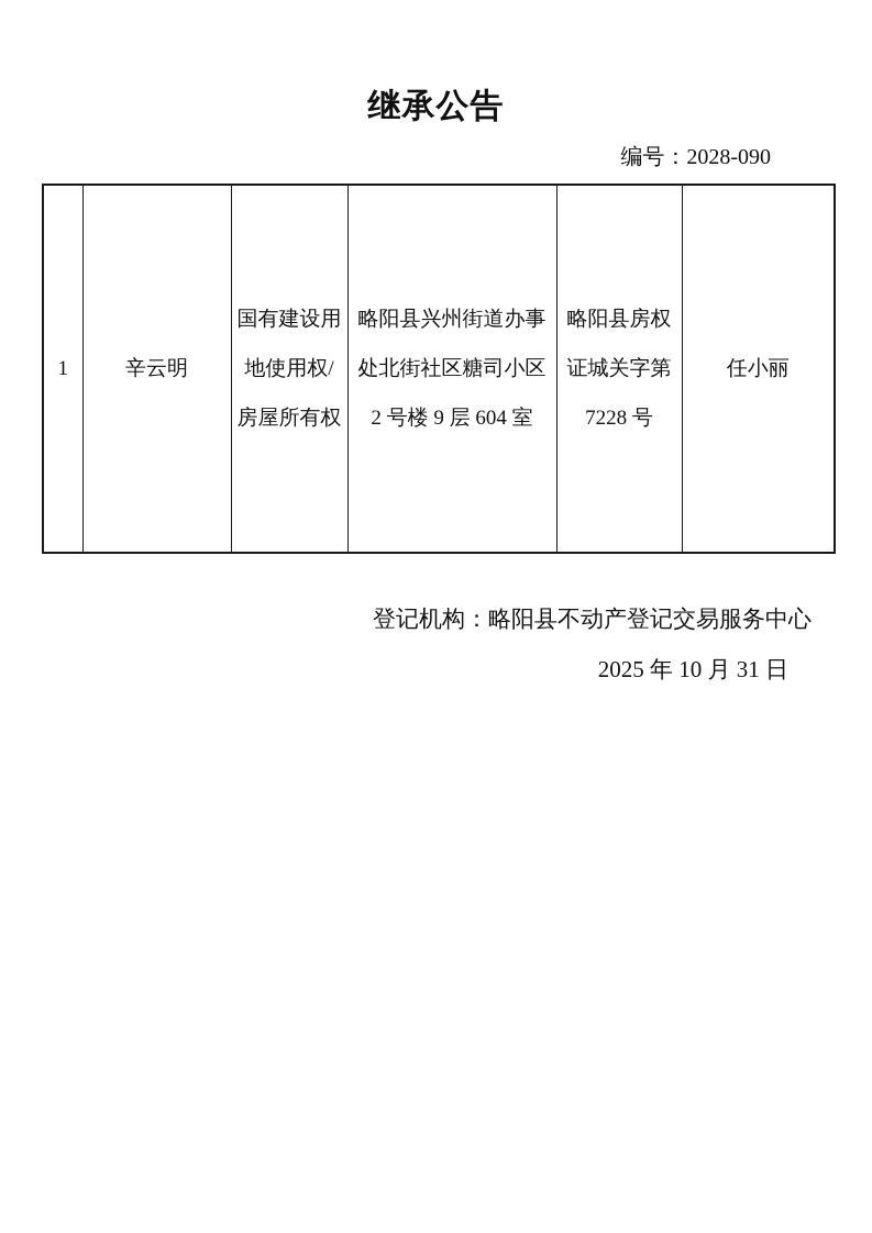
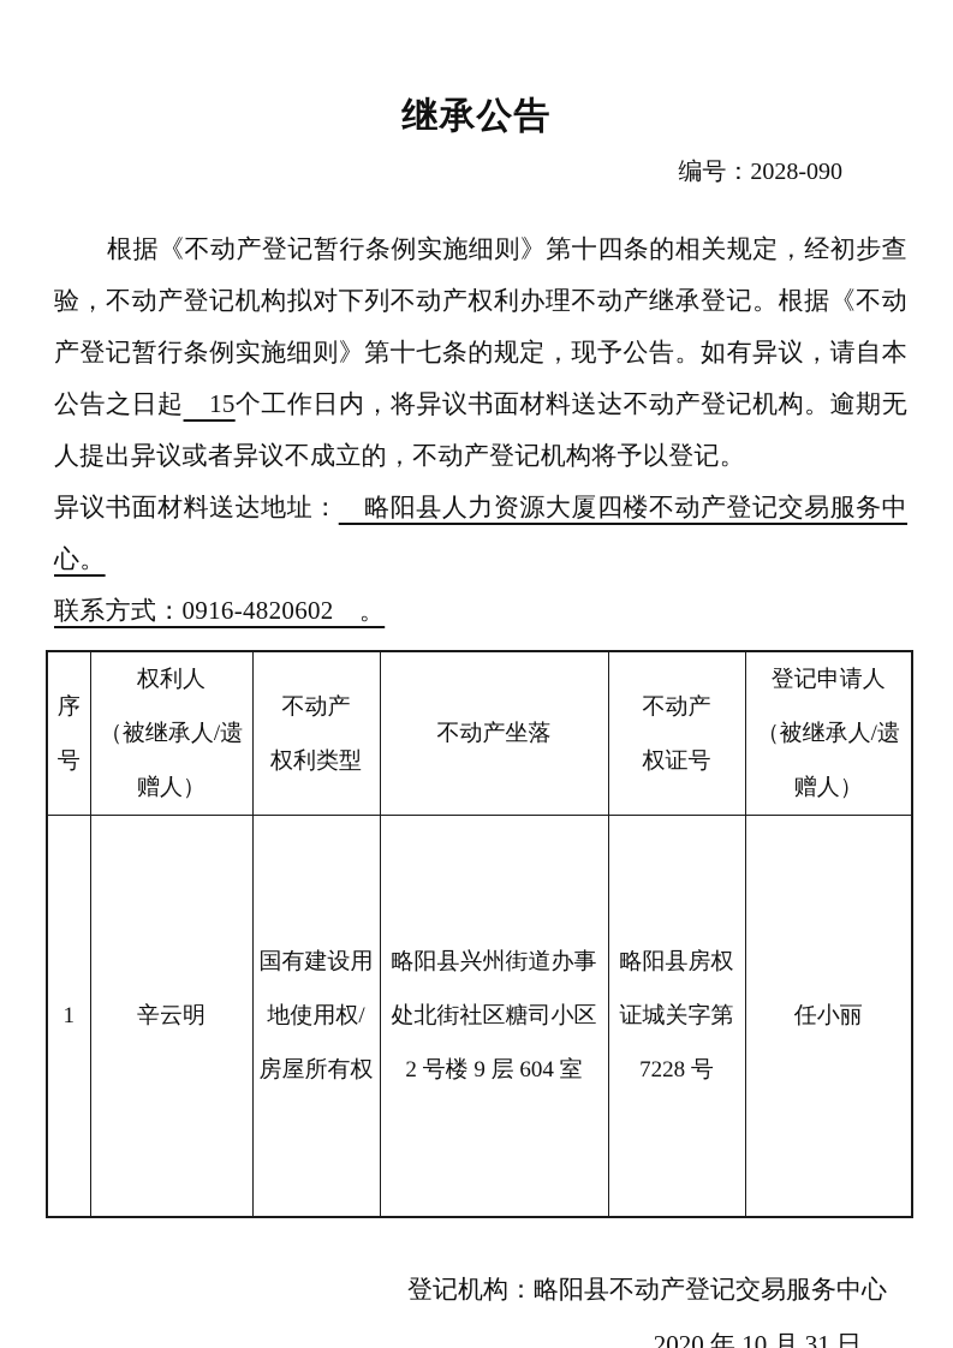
  继承公告
  编号：2028-090
+ 根据《不动产登记暂行条例实施细则》第十四条的相关规定，经初步查验，不动产登记机构拟对下列不动产权利办理不动产继承登记。根据《不动产登记暂行条例实施细则》第十七条的规定，现予公告。如有异议，请自本公告之日起 15个工作日内，将异议书面材料送达不动产登记机构。逾期无人提出异议或者异议不成立的，不动产登记机构将予以登记。
+ 异议书面材料送达地址： 略阳县人力资源大厦四楼不动产登记交易服务中心。
+ 联系方式：0916-4820602 。
+ 序号	权利人 （被继承人/遗赠人）	不动产 权利类型	不动产坐落	不动产 权证号	登记申请人（被继承人/遗赠人）
  1	辛云明	国有建设用地使用权/房屋所有权	略阳县兴州街道办事处北街社区糖司小区 2 号楼 9 层 604 室	略阳县房权证城关字第 7228 号	任小丽
  登记机构：略阳县不动产登记交易服务中心
- 2025 年 10 月 31 日
+ 2020 年 10 月 31 日
